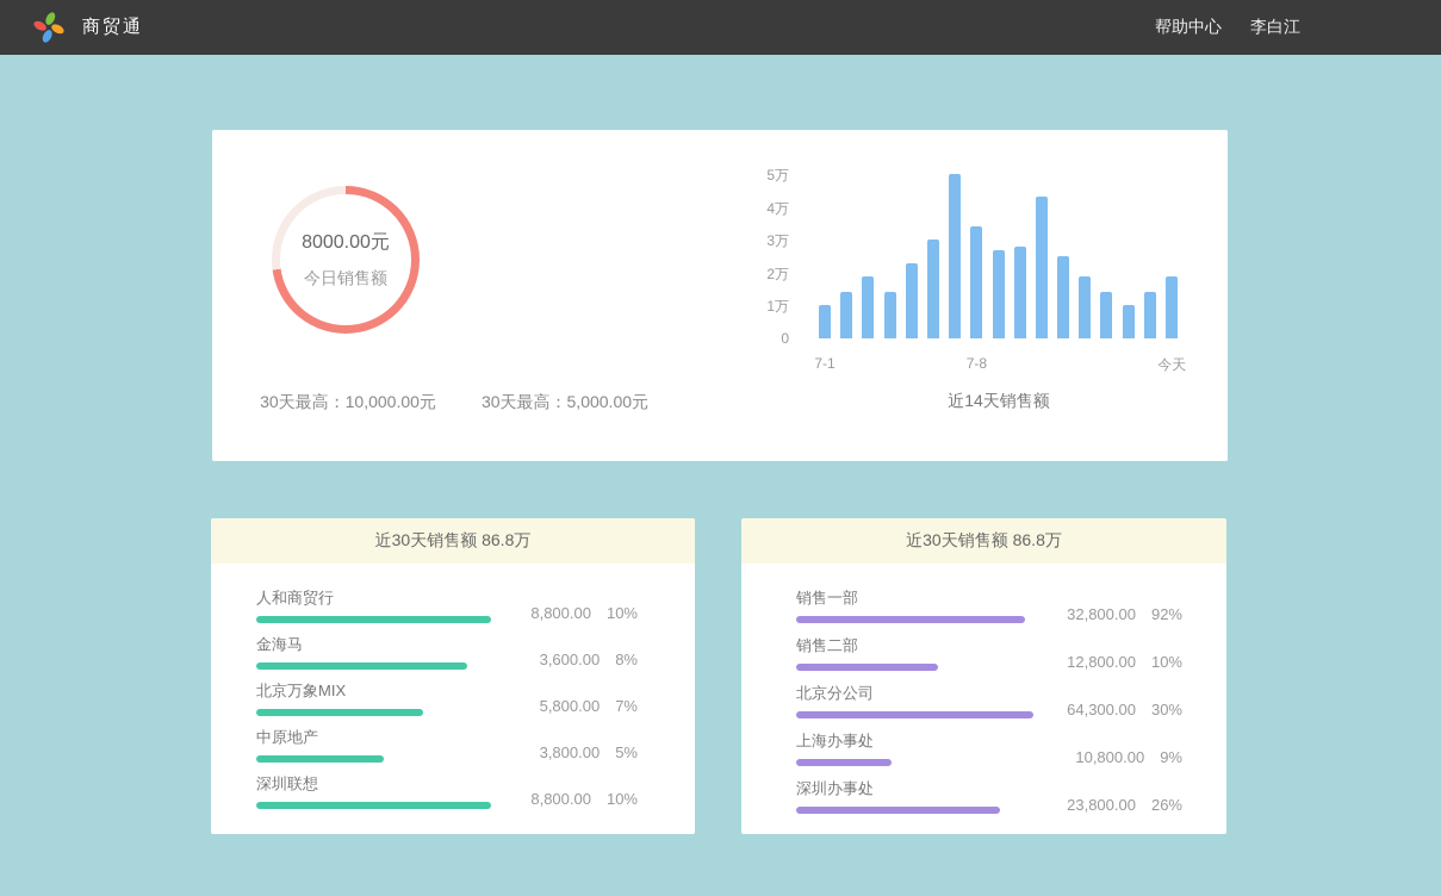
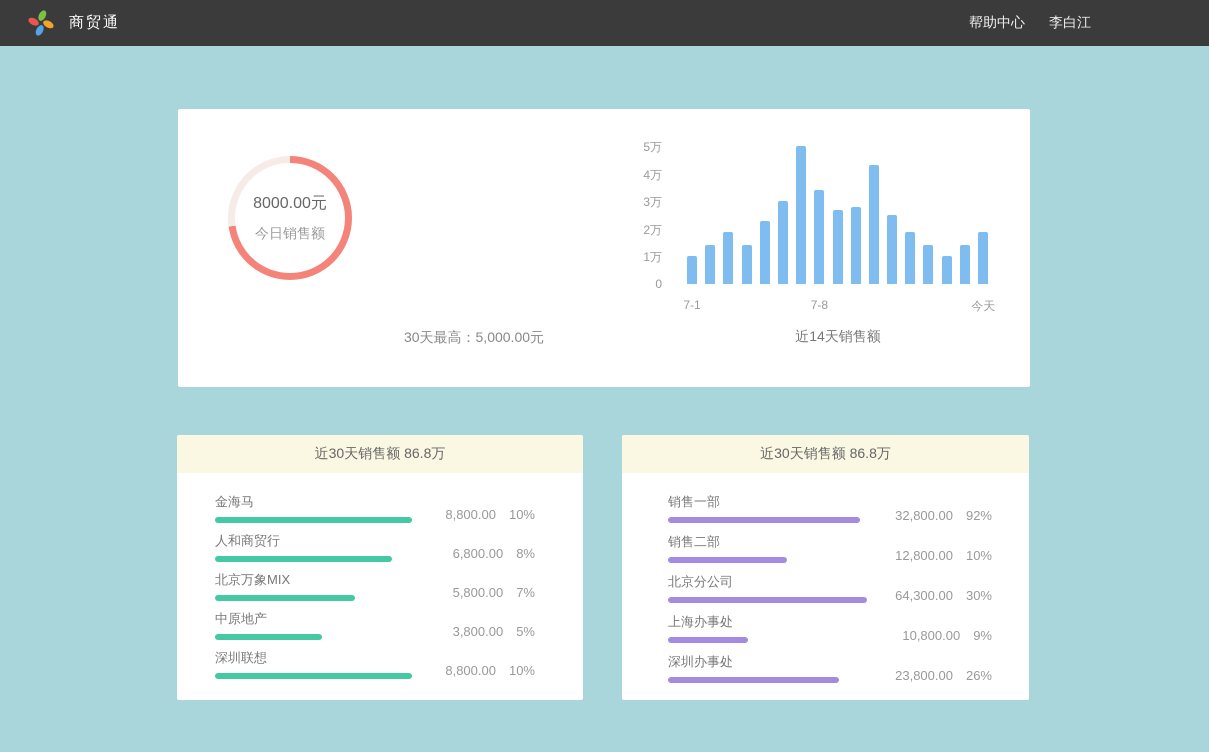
  商贸通
  帮助中心
  李白江
  8000.00元
  今日销售额
- 30天最高：10,000.00元
  30天最高：5,000.00元
  5万
  4万
  3万
  2万
  1万
  0
  7-1
  7-8
  今天
  近14天销售额
  近30天销售额 86.8万
- 人和商贸行
+ 金海马
  8,800.00 10%
- 金海马
+ 人和商贸行
- 3,600.00 8%
+ 6,800.00 8%
  北京万象MIX
  5,800.00 7%
  中原地产
  3,800.00 5%
  深圳联想
  8,800.00 10%
  近30天销售额 86.8万
  销售一部
  32,800.00 92%
  销售二部
  12,800.00 10%
  北京分公司
  64,300.00 30%
  上海办事处
  10,800.00 9%
  深圳办事处
  23,800.00 26%
